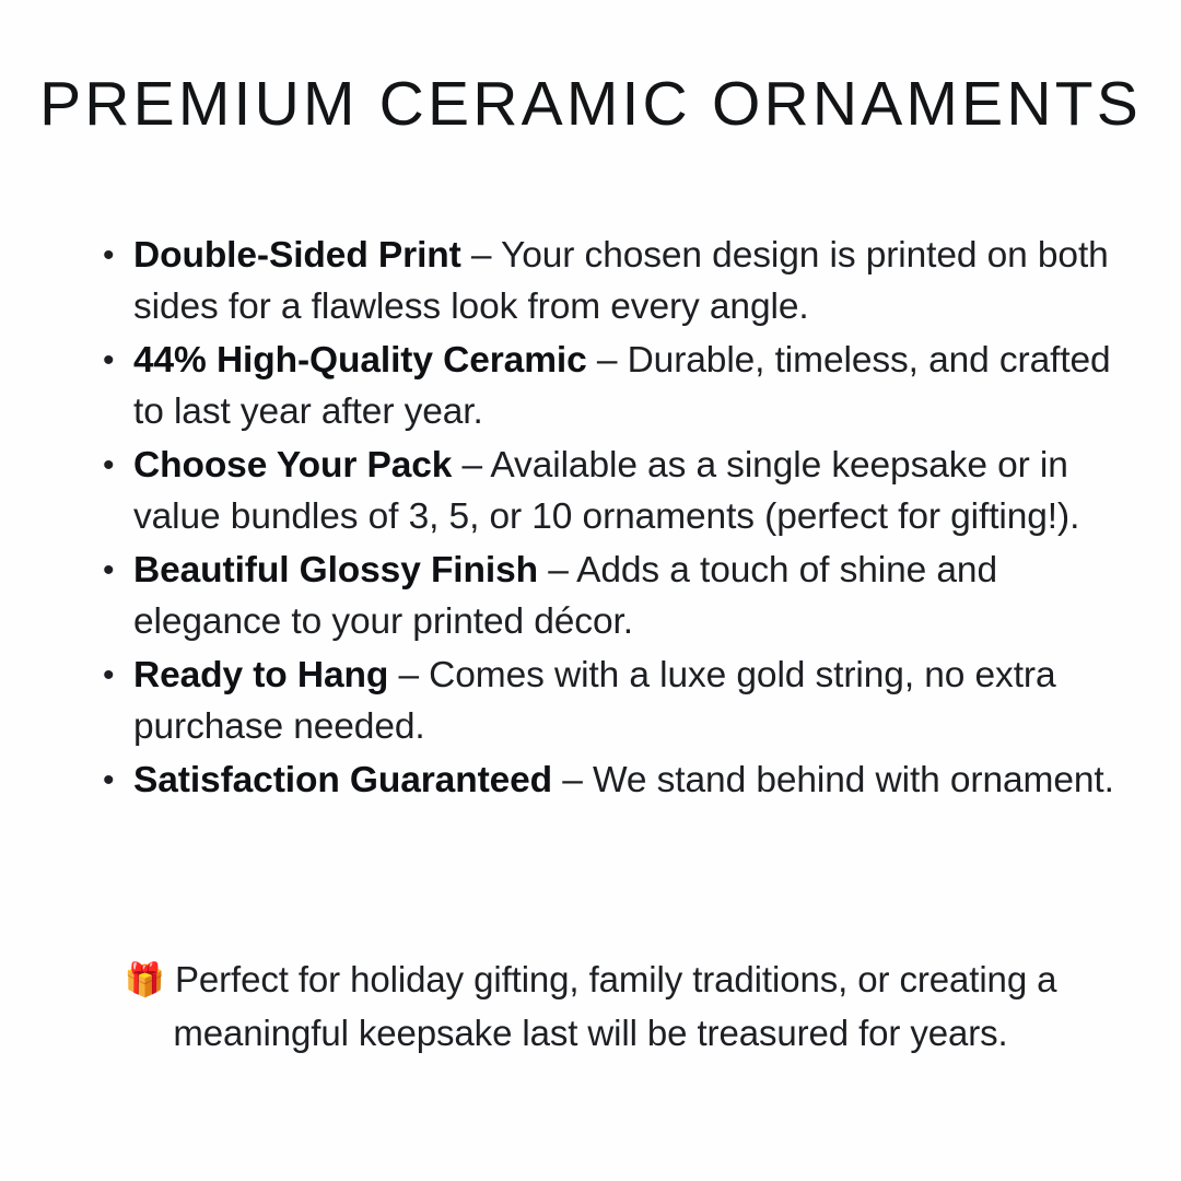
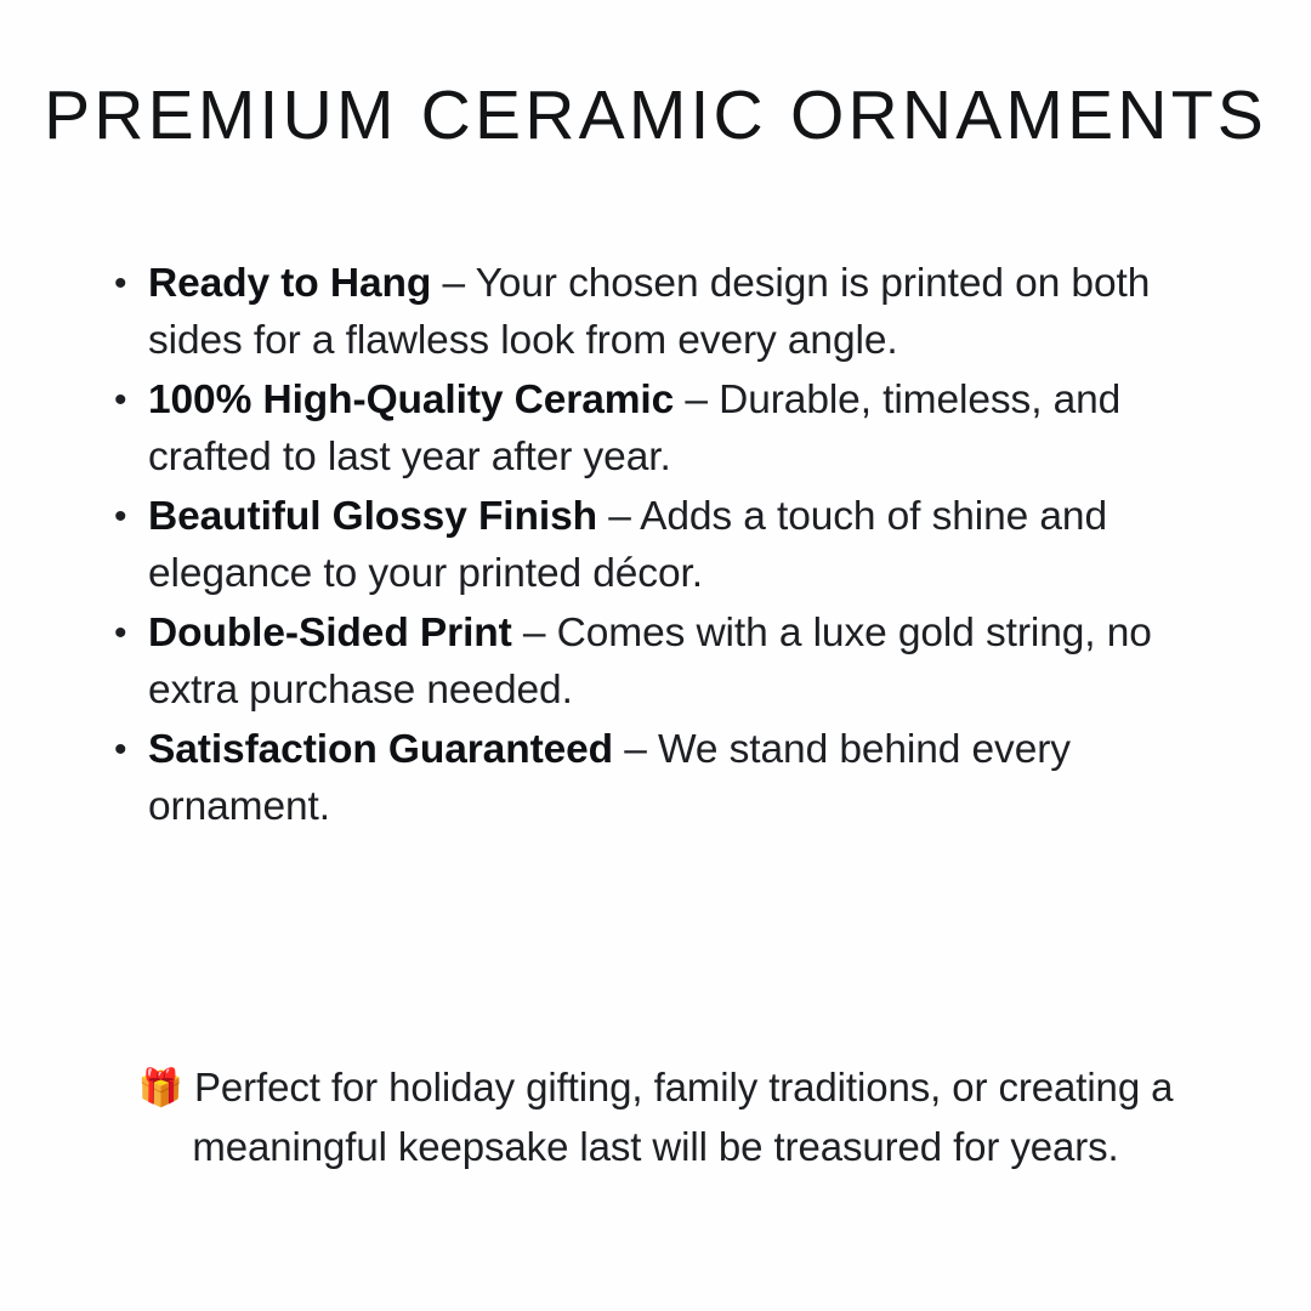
  PREMIUM CERAMIC ORNAMENTS
- Double-Sided Print – Your chosen design is printed on both sides for a flawless look from every angle.
+ Ready to Hang – Your chosen design is printed on both sides for a flawless look from every angle.
- 44% High-Quality Ceramic – Durable, timeless, and crafted to last year after year.
+ 100% High-Quality Ceramic – Durable, timeless, and crafted to last year after year.
- Choose Your Pack – Available as a single keepsake or in value bundles of 3, 5, or 10 ornaments (perfect for gifting!).
  Beautiful Glossy Finish – Adds a touch of shine and elegance to your printed décor.
- Ready to Hang – Comes with a luxe gold string, no extra purchase needed.
+ Double-Sided Print – Comes with a luxe gold string, no extra purchase needed.
- Satisfaction Guaranteed – We stand behind with ornament.
+ Satisfaction Guaranteed – We stand behind every ornament.
  🎁 Perfect for holiday gifting, family traditions, or creating a meaningful keepsake last will be treasured for years.
